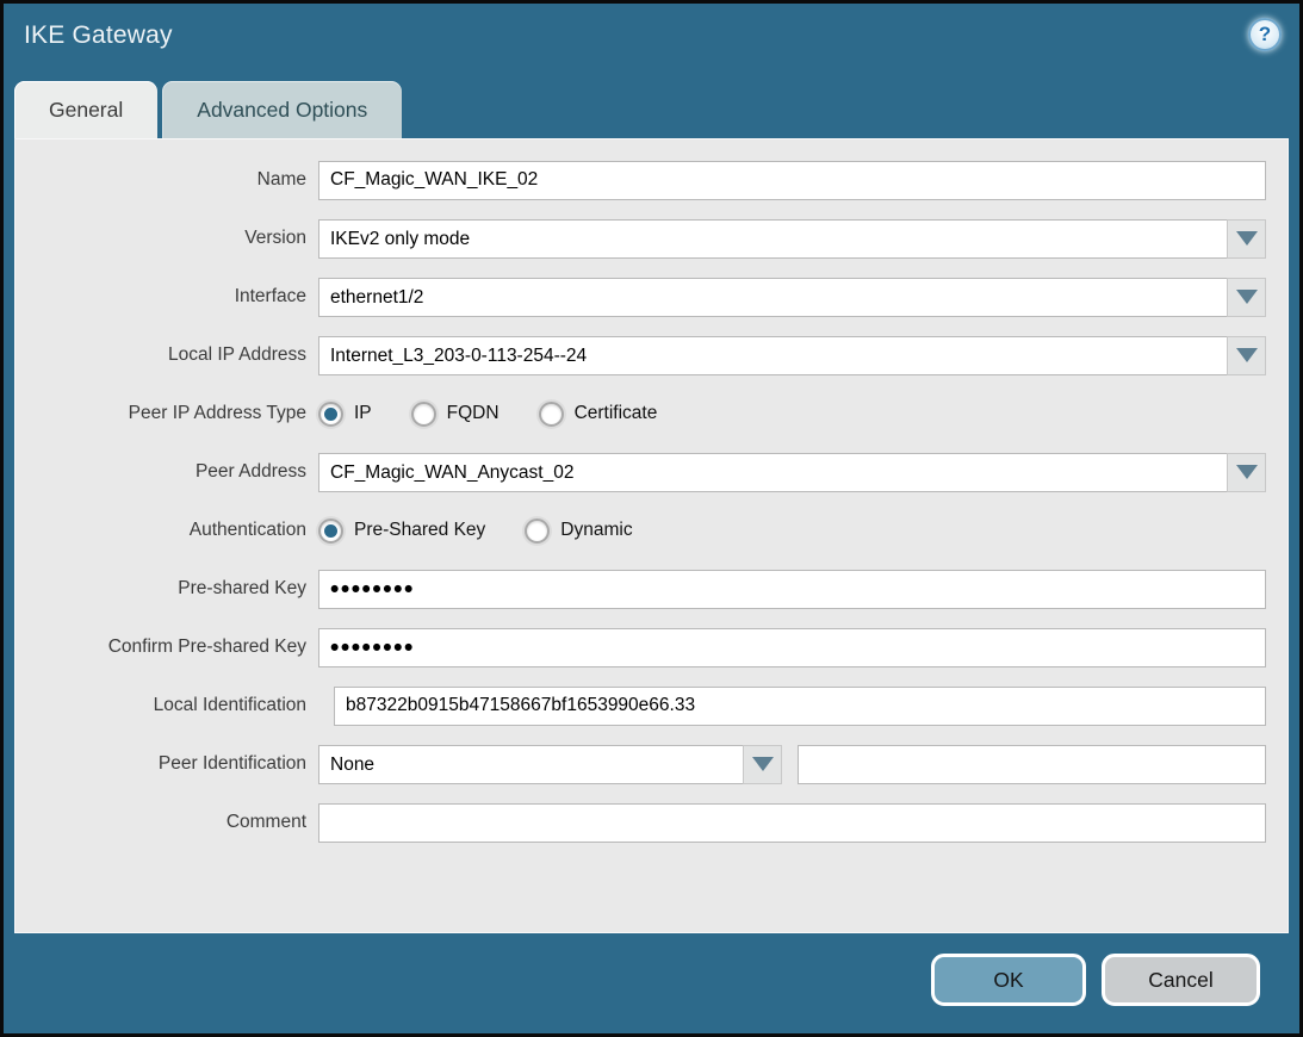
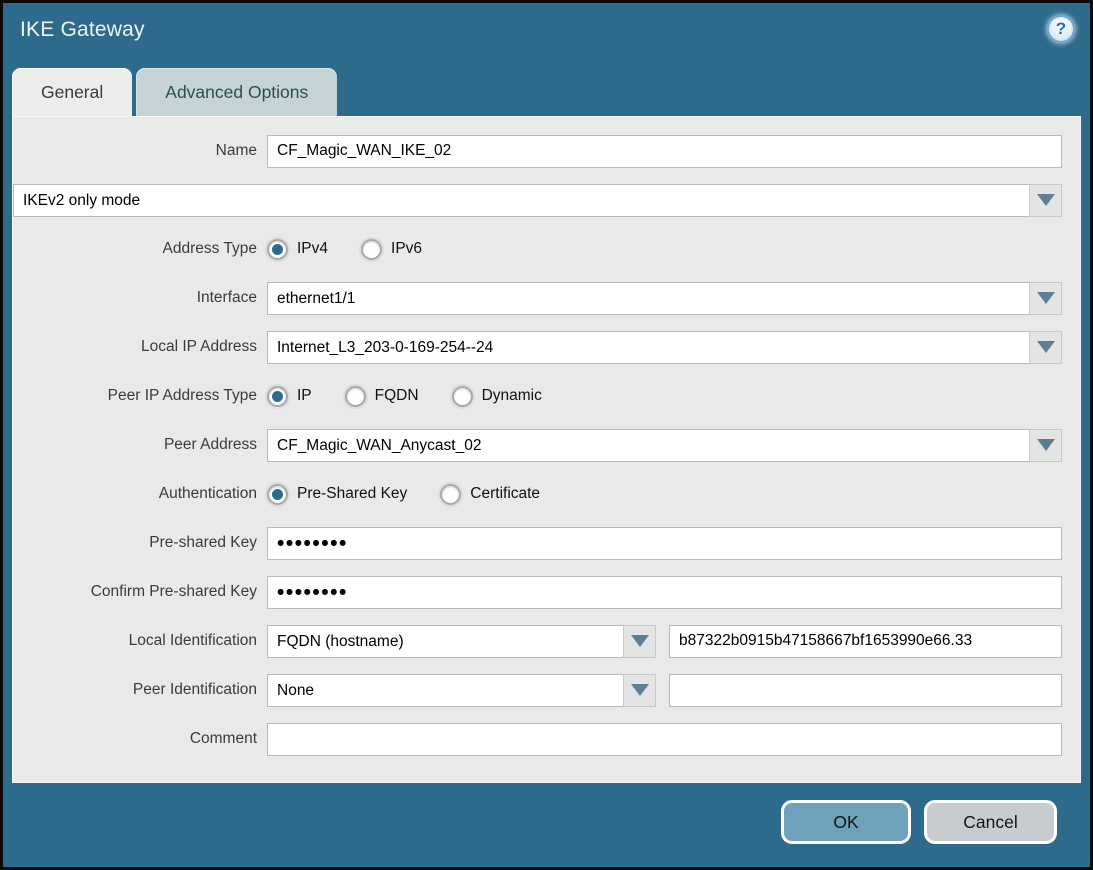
  IKE Gateway
  ?
  General
  Advanced Options
  Name
  CF_Magic_WAN_IKE_02
- Version
  IKEv2 only mode
+ Address Type
+ IPv4
+ IPv6
  Interface
- ethernet1/2
+ ethernet1/1
  Local IP Address
- Internet_L3_203-0-113-254--24
+ Internet_L3_203-0-169-254--24
  Peer IP Address Type
  IP
  FQDN
- Certificate
+ Dynamic
  Peer Address
  CF_Magic_WAN_Anycast_02
  Authentication
  Pre-Shared Key
- Dynamic
+ Certificate
  Pre-shared Key
  ••••••••
  Confirm Pre-shared Key
  ••••••••
  Local Identification
+ FQDN (hostname)
  b87322b0915b47158667bf1653990e66.33
  Peer Identification
  None
  Comment
  OK
  Cancel
